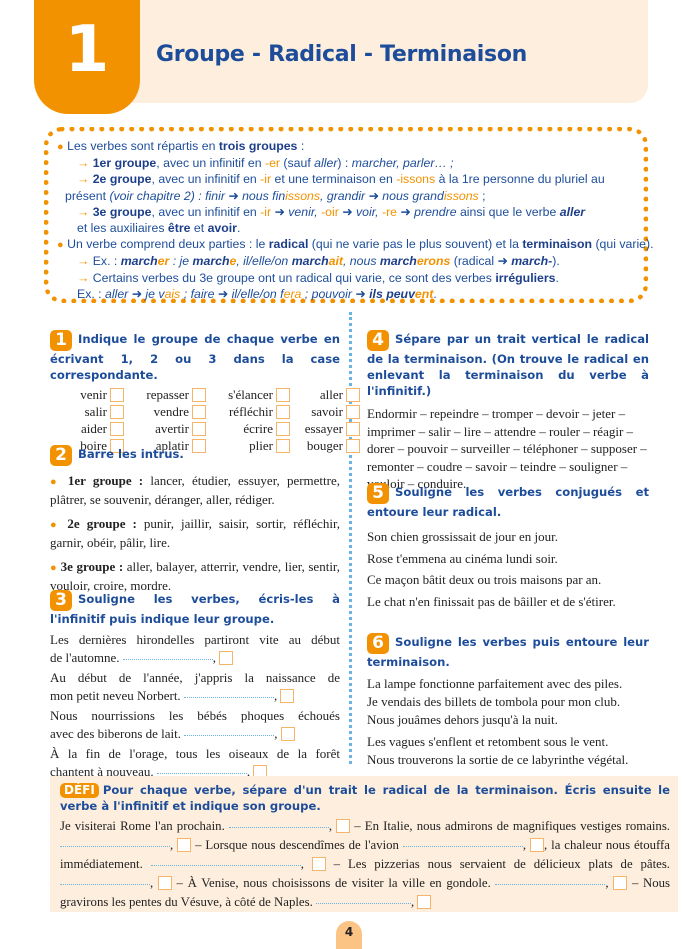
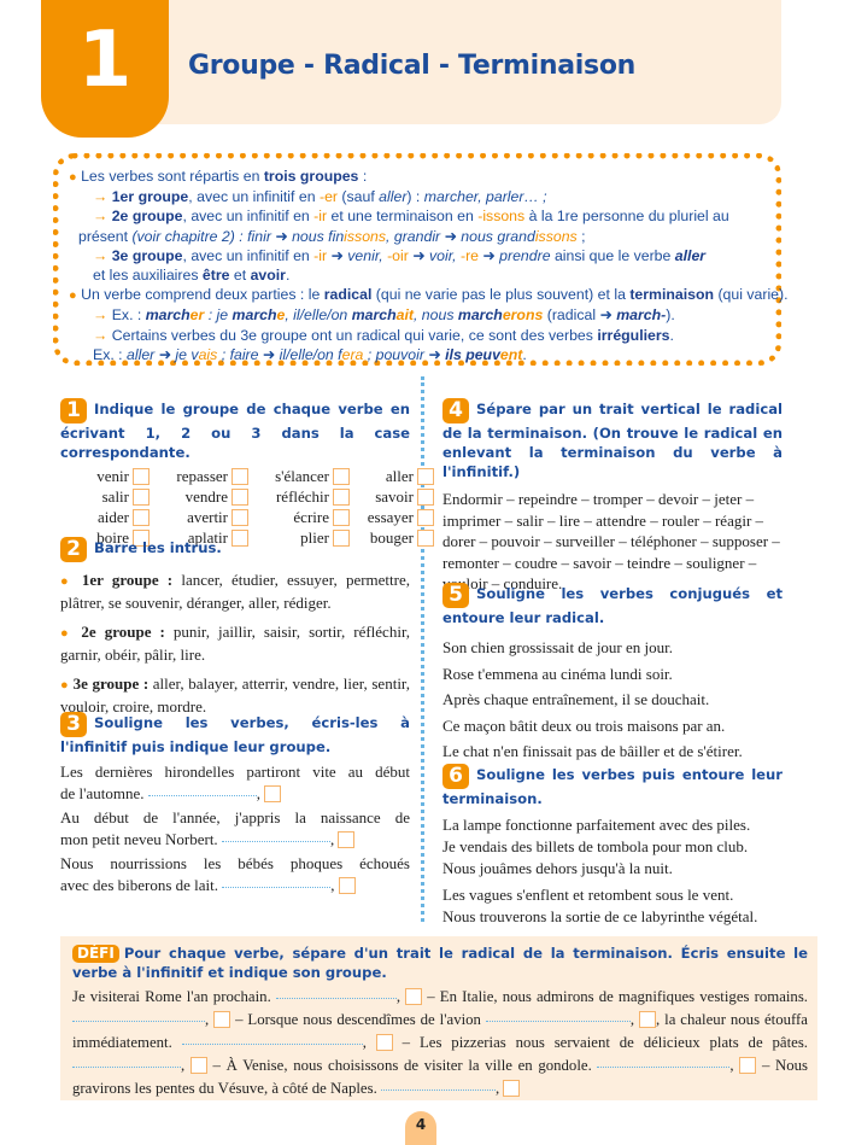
  1
  Groupe - Radical - Terminaison
  ● Les verbes sont répartis en trois groupes :
  → 1er groupe, avec un infinitif en -er (sauf aller) : marcher, parler… ;
  → 2e groupe, avec un infinitif en -ir et une terminaison en -issons à la 1re personne du pluriel au
  présent (voir chapitre 2) : finir ➜ nous finissons, grandir ➜ nous grandissons ;
  → 3e groupe, avec un infinitif en -ir ➜ venir, -oir ➜ voir, -re ➜ prendre ainsi que le verbe aller
  et les auxiliaires être et avoir.
  ● Un verbe comprend deux parties : le radical (qui ne varie pas le plus souvent) et la terminaison (qui varie).
  → Ex. : marcher : je marche, il/elle/on marchait, nous marcherons (radical ➜ march-).
  → Certains verbes du 3e groupe ont un radical qui varie, ce sont des verbes irréguliers.
  Ex. : aller ➜ je vais ; faire ➜ il/elle/on fera ; pouvoir ➜ ils peuvent.
  1 Indique le groupe de chaque verbe en écrivant 1, 2 ou 3 dans la case correspondante.
  venir
  repasser
  s'élancer
  aller
  salir
  vendre
  réfléchir
  savoir
  aider
  avertir
  écrire
  essayer
  boire
  aplatir
  plier
  bouger
  2 Barre les intrus.
  ● 1er groupe : lancer, étudier, essuyer, permettre, plâtrer, se souvenir, déranger, aller, rédiger.
  ● 2e groupe : punir, jaillir, saisir, sortir, réfléchir, garnir, obéir, pâlir, lire.
  ● 3e groupe : aller, balayer, atterrir, vendre, lier, sentir, vouloir, croire, mordre.
  3 Souligne les verbes, écris-les à l'infinitif puis indique leur groupe.
  Les dernières hirondelles partiront vite au début
  de l'automne. ,
  Au début de l'année, j'appris la naissance de
  mon petit neveu Norbert. ,
  Nous nourrissions les bébés phoques échoués
  avec des biberons de lait. ,
- À la fin de l'orage, tous les oiseaux de la forêt
- chantent à nouveau. ,
  4 Sépare par un trait vertical le radical de la terminaison. (On trouve le radical en enlevant la terminaison du verbe à l'infinitif.)
  Endormir – repeindre – tromper – devoir – jeter –
  imprimer – salir – lire – attendre – rouler – réagir –
  dorer – pouvoir – surveiller – téléphoner – supposer –
  remonter – coudre – savoir – teindre – souligner –
  loir – conduire.
  5 Souligne les verbes conjugués et entoure leur radical.
  Son chien grossissait de jour en jour.
  Rose t'emmena au cinéma lundi soir.
+ Après chaque entraînement, il se douchait.
  Ce maçon bâtit deux ou trois maisons par an.
  Le chat n'en finissait pas de bâiller et de s'étirer.
  6 Souligne les verbes puis entoure leur terminaison.
  La lampe fonctionne parfaitement avec des piles.
  Je vendais des billets de tombola pour mon club.
  Nous jouâmes dehors jusqu'à la nuit.
  Les vagues s'enflent et retombent sous le vent.
  Nous trouverons la sortie de ce labyrinthe végétal.
  DÉFI Pour chaque verbe, sépare d'un trait le radical de la terminaison. Écris ensuite le verbe à l'infinitif et indique son groupe.
  Je visiterai Rome l'an prochain. , – En Italie, nous admirons de magnifiques vestiges romains. , – Lorsque nous descendîmes de l'avion , , la chaleur nous étouffa immédiatement. , – Les pizzerias nous servaient de délicieux plats de pâtes. , – À Venise, nous choisissons de visiter la ville en gondole. , – Nous gravirons les pentes du Vésuve, à côté de Naples. ,
  4
